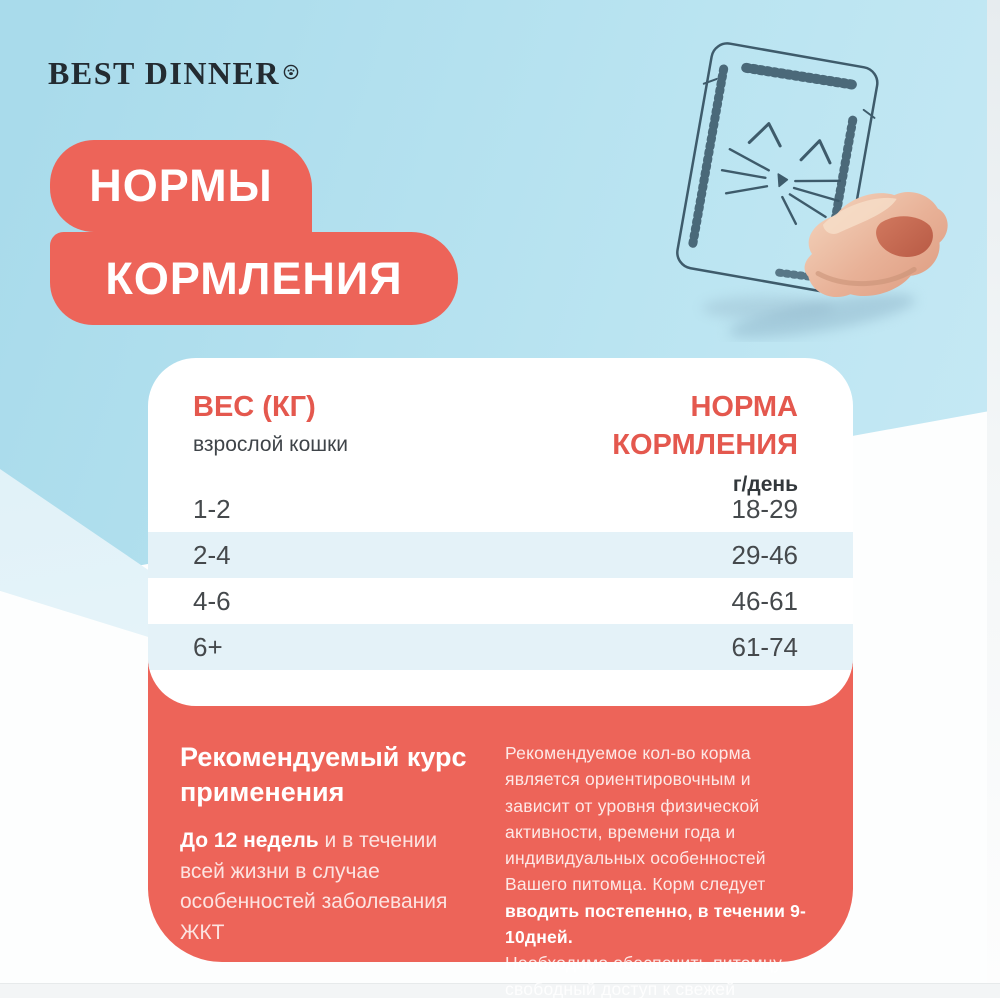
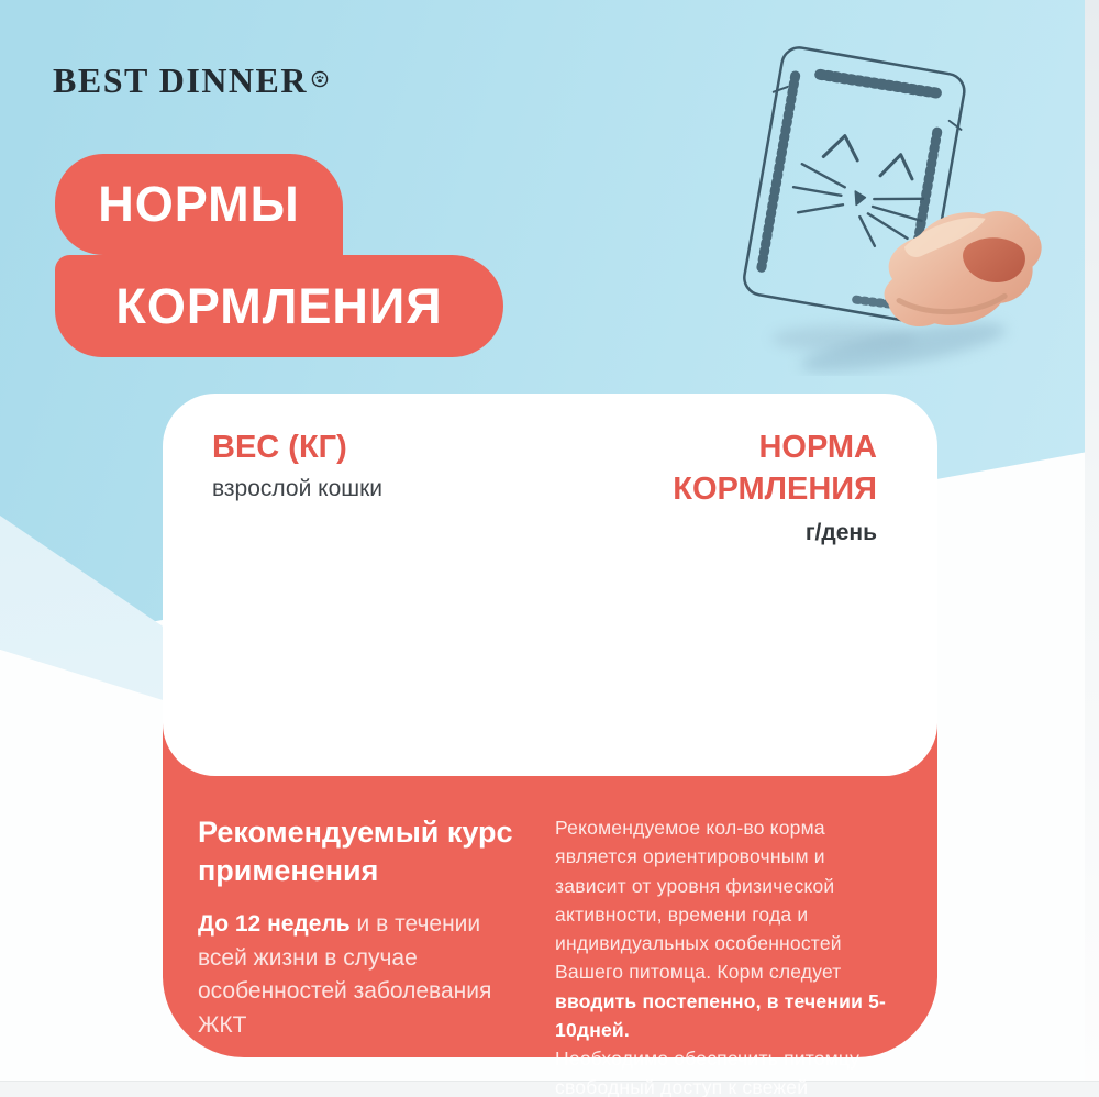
  BEST DINNER
  НОРМЫ
  КОРМЛЕНИЯ
  Рекомендуемый курс применения
  До 12 недель и в течении всей жизни в случае особенностей заболевания ЖКТ
- Рекомендуемое кол-во корма является ориентировочным и зависит от уровня физической активности, времени года и индивидуальных особенностей Вашего питомца. Корм следует вводить постепенно, в течении 9-10дней.
+ Рекомендуемое кол-во корма является ориентировочным и зависит от уровня физической активности, времени года и индивидуальных особенностей Вашего питомца. Корм следует вводить постепенно, в течении 5-10дней.
  Необходимо обеспечить питомцу свободный доступ к свежей
  ВЕС (КГ)
  взрослой кошки
  НОРМА
  КОРМЛЕНИЯ
  г/день
- 1-2
- 18-29
- 2-4
- 29-46
- 4-6
- 46-61
- 6+
- 61-74
